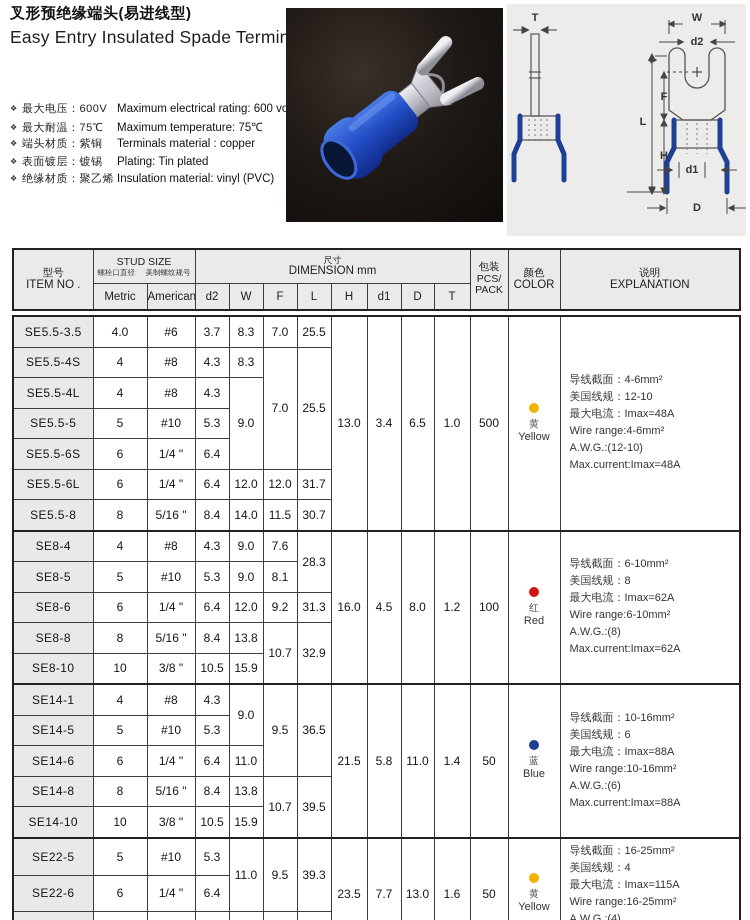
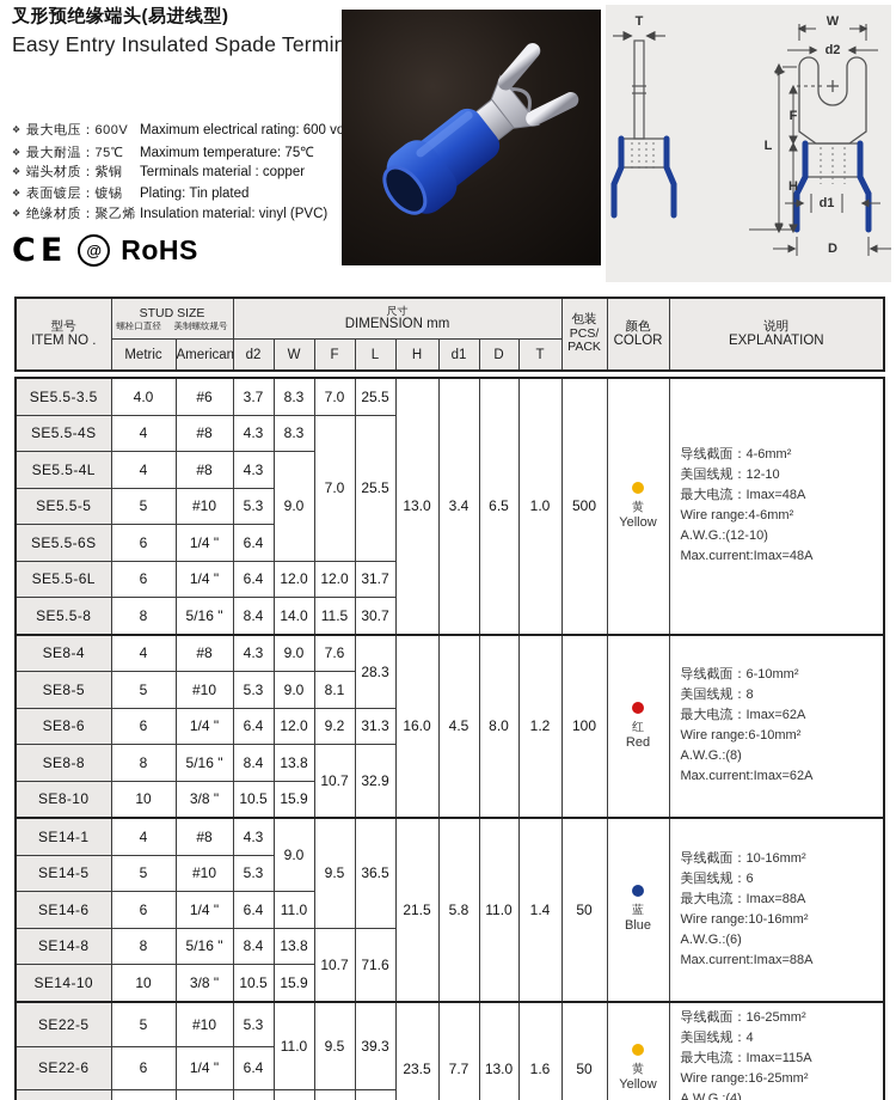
  叉形预绝缘端头(易进线型)
  Easy Entry Insulated Spade Termin
  ❖
  最大电压：600V
  Maximum electrical rating: 600 v
  ❖
  最大耐温：75℃
  Maximum temperature: 75℃
  ❖
  端头材质：紫铜
  Terminals material : copper
  ❖
  表面镀层：镀锡
  Plating: Tin plated
  ❖
  绝缘材质：聚乙烯
  Insulation material: vinyl (PVC)
+ CE
+ @
+ RoHS
  T
  W
  d2
  L
  F
  H
  d1
  D
  型号 ITEM NO .	STUD SIZE 螺栓口直径 美制螺纹规号	尺寸 DIMENSION mm	包装 PCS/ PACK	颜色 COLOR	说明 EXPLANATION
  Metric	American	d2	W	F	L	H	d1	D	T
  SE5.5-3.5	4.0	#6	3.7	8.3	7.0	25.5	13.0	3.4	6.5	1.0	500	黄Yellow	导线截面：4-6mm²美国线规：12-10最大电流：Imax=48AWire range:4-6mm²A.W.G.:(12-10)Max.current:Imax=48A
  SE5.5-4S	4	#8	4.3	8.3	7.0	25.5
  SE5.5-4L	4	#8	4.3	9.0
  SE5.5-5	5	#10	5.3
  SE5.5-6S	6	1/4 "	6.4
  SE5.5-6L	6	1/4 "	6.4	12.0	12.0	31.7
  SE5.5-8	8	5/16 "	8.4	14.0	11.5	30.7
  SE8-4	4	#8	4.3	9.0	7.6	28.3	16.0	4.5	8.0	1.2	100	红Red	导线截面：6-10mm²美国线规：8最大电流：Imax=62AWire range:6-10mm²A.W.G.:(8)Max.current:Imax=62A
  SE8-5	5	#10	5.3	9.0	8.1
  SE8-6	6	1/4 "	6.4	12.0	9.2	31.3
  SE8-8	8	5/16 "	8.4	13.8	10.7	32.9
  SE8-10	10	3/8 "	10.5	15.9
  SE14-1	4	#8	4.3	9.0	9.5	36.5	21.5	5.8	11.0	1.4	50	蓝Blue	导线截面：10-16mm²美国线规：6最大电流：Imax=88AWire range:10-16mm²A.W.G.:(6)Max.current:Imax=88A
  SE14-5	5	#10	5.3
  SE14-6	6	1/4 "	6.4	11.0
- SE14-8	8	5/16 "	8.4	13.8	10.7	39.5
+ SE14-8	8	5/16 "	8.4	13.8	10.7	71.6
  SE14-10	10	3/8 "	10.5	15.9
  SE22-5	5	#10	5.3	11.0	9.5	39.3	23.5	7.7	13.0	1.6	50	黄Yellow	导线截面：16-25mm²美国线规：4最大电流：Imax=115AWire range:16-25mm²A.W.G.:(4)
  SE22-6	6	1/4 "	6.4
